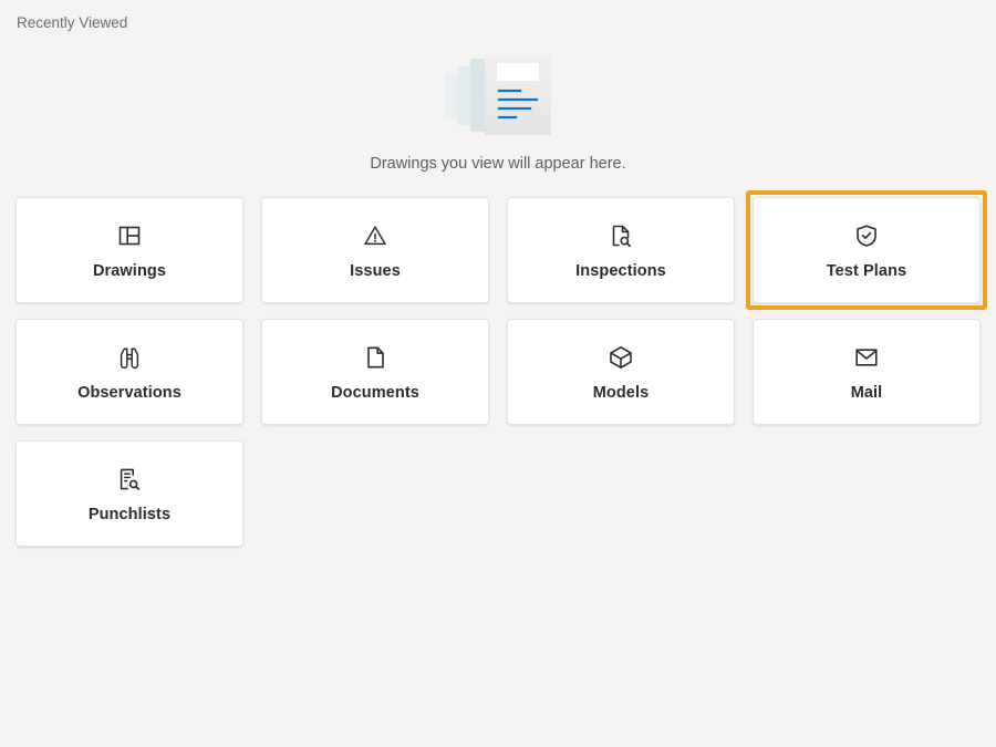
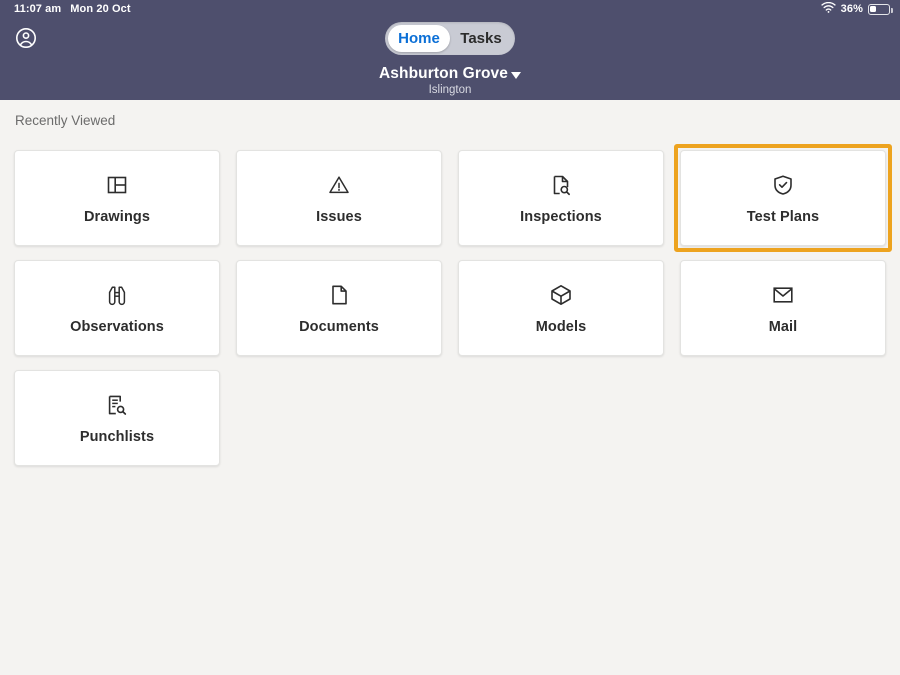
+ 11:07 am
+ Mon 20 Oct
+ 36%
+ Home
+ Tasks
+ Ashburton Grove
+ Islington
  Recently Viewed
- Drawings you view will appear here.
  Drawings
  Issues
  Inspections
  Test Plans
  Observations
  Documents
  Models
  Mail
  Punchlists
